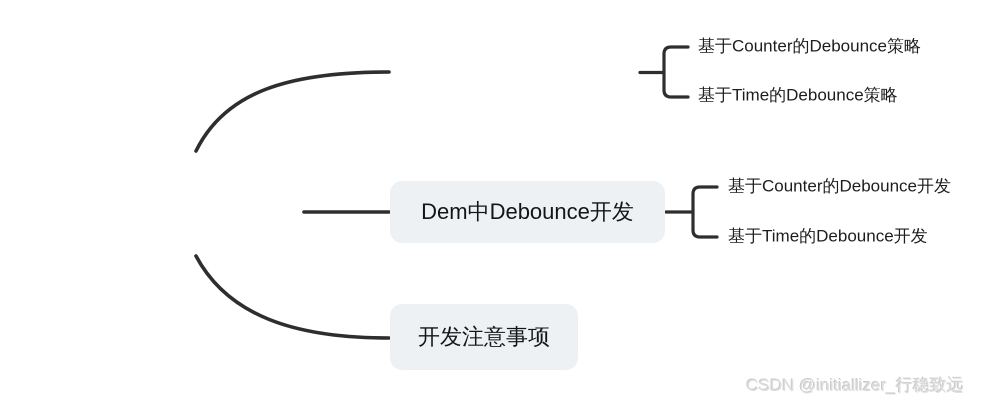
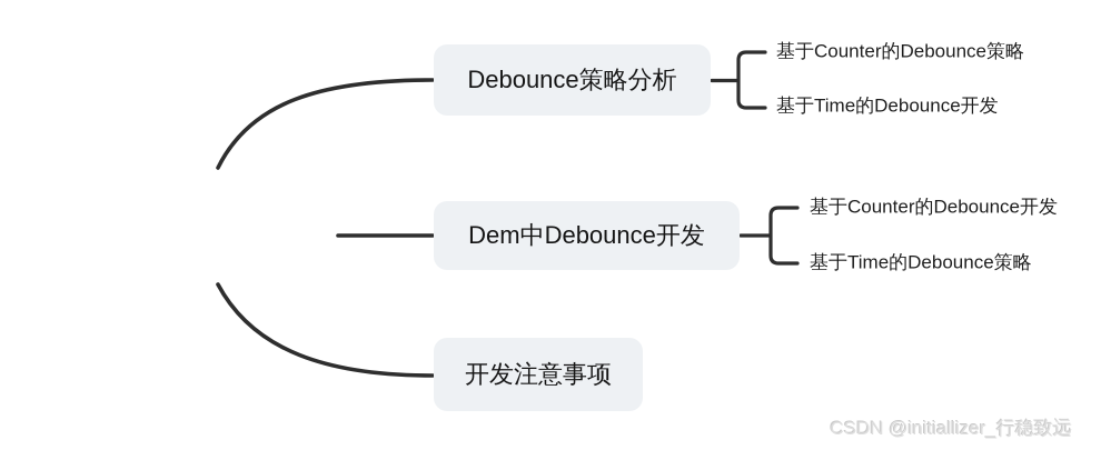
+ Debounce策略分析
  Dem中Debounce开发
  开发注意事项
  基于Counter的Debounce策略
- 基于Time的Debounce策略
+ 基于Time的Debounce开发
  基于Counter的Debounce开发
- 基于Time的Debounce开发
+ 基于Time的Debounce策略
  CSDN @initiallizer_行稳致远
